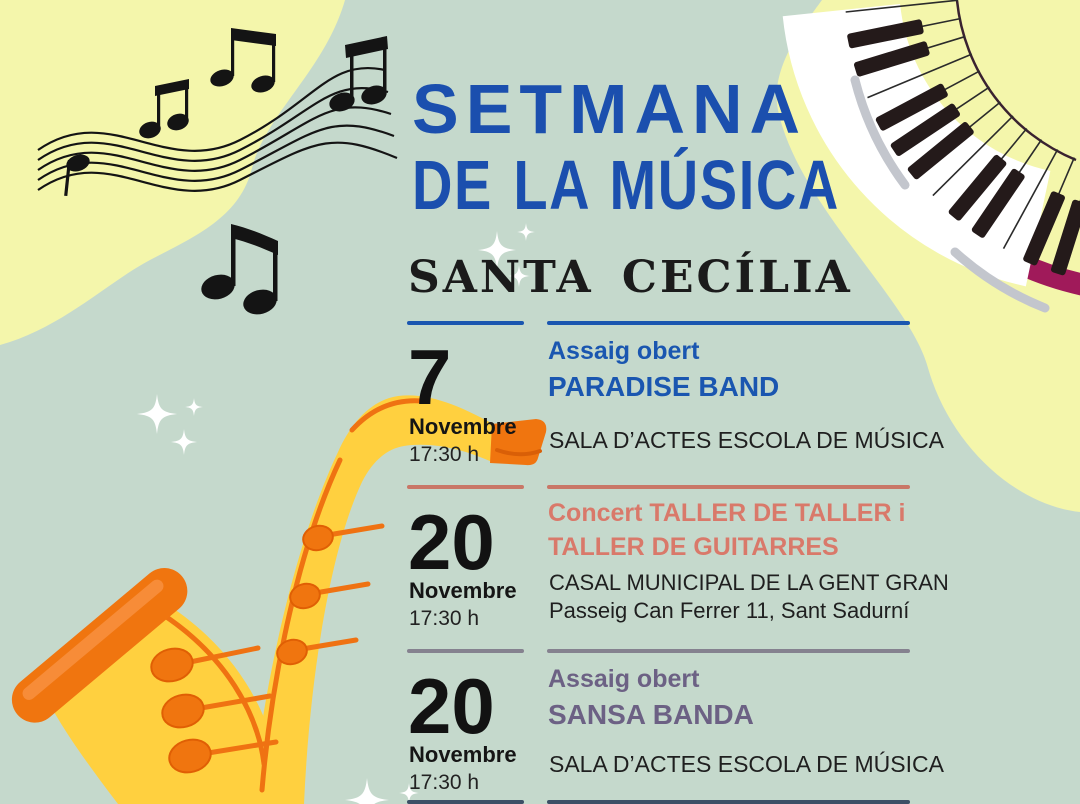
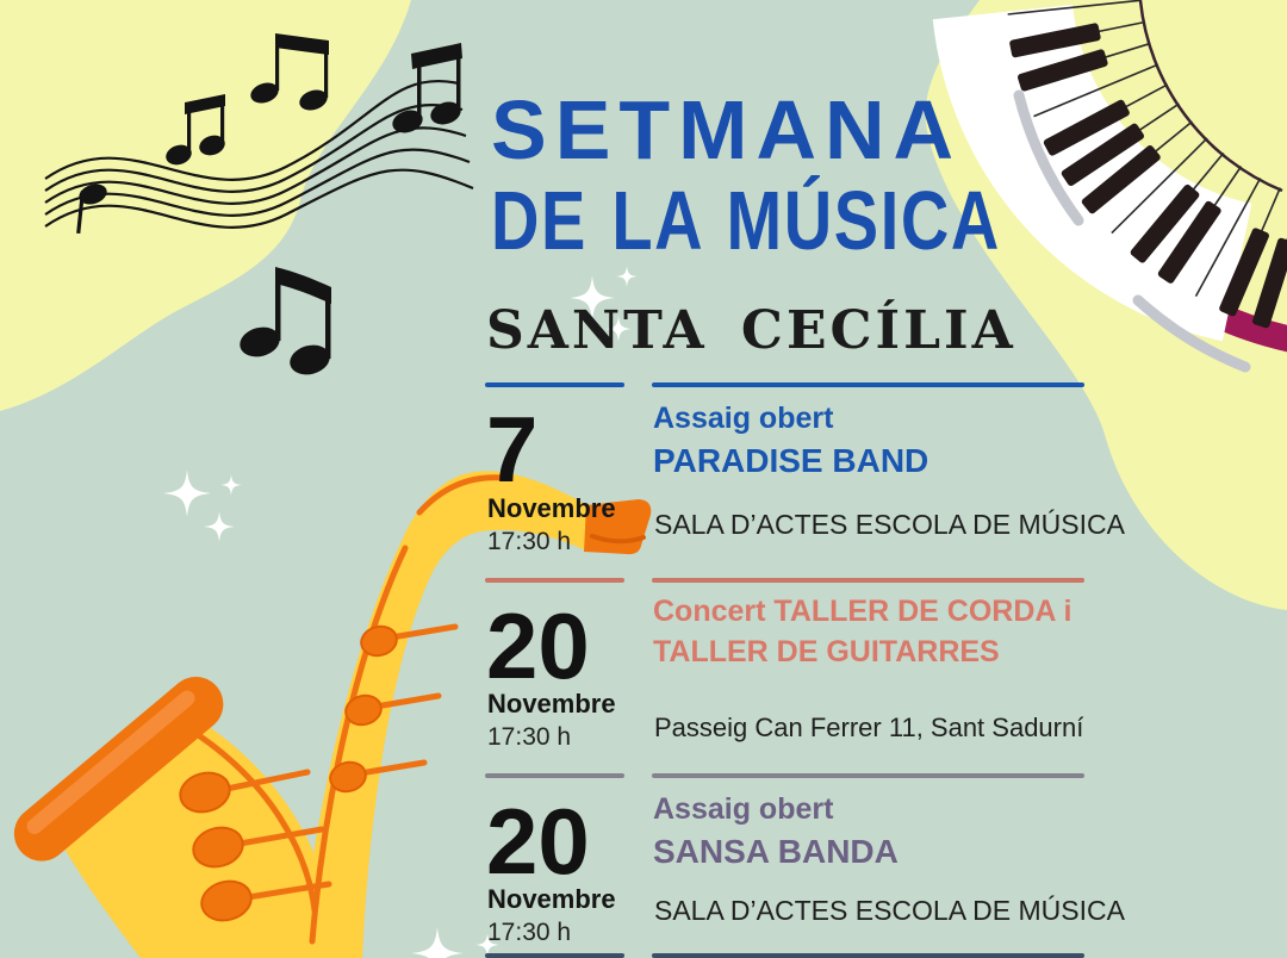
  SETMANA
  DE LA MÚSICA
  SANTA CECÍLIA
  7
  Novembre
  17:30 h
  Assaig obert
  PARADISE BAND
  SALA D’ACTES ESCOLA DE MÚSICA
  20
  Novembre
  17:30 h
- Concert TALLER DE TALLER i
+ Concert TALLER DE CORDA i
  TALLER DE GUITARRES
- CASAL MUNICIPAL DE LA GENT GRAN
  Passeig Can Ferrer 11, Sant Sadurní
  20
  Novembre
  17:30 h
  Assaig obert
  SANSA BANDA
  SALA D’ACTES ESCOLA DE MÚSICA
